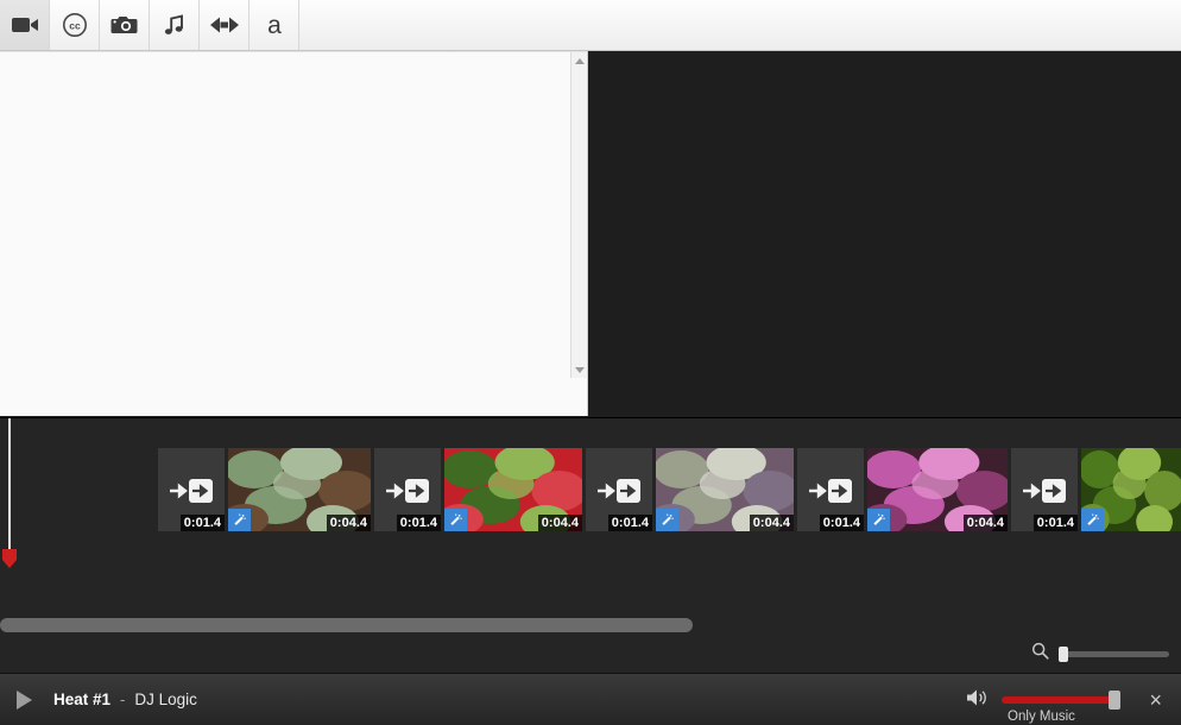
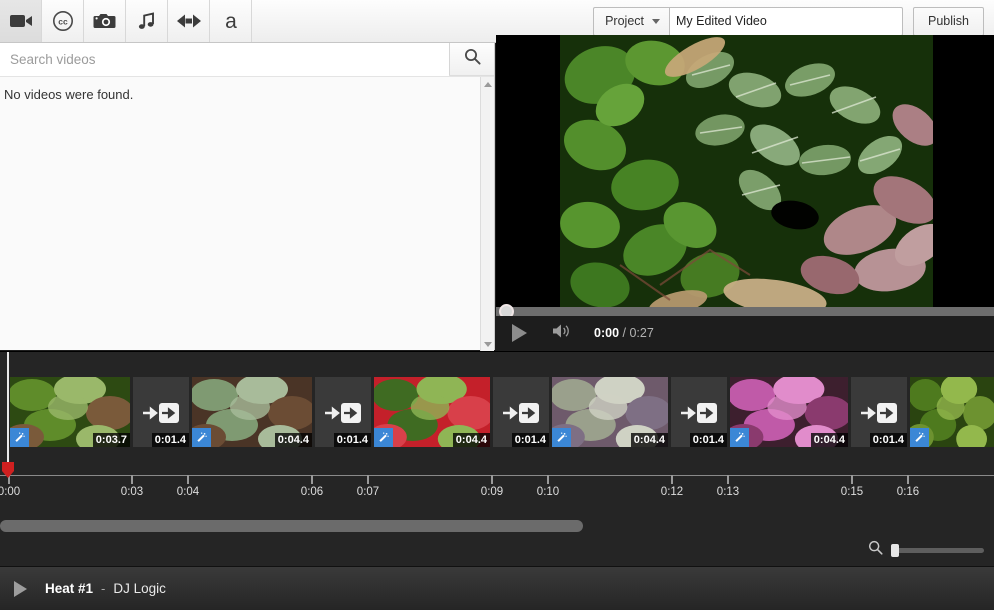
  cc
  a
+ Project
+ My Edited Video
+ Publish
+ Search videos
+ No videos were found.
+ 0:00 / 0:27
+ 0:03.7
  0:01.4
  0:04.4
  0:01.4
  0:04.4
  0:01.4
  0:04.4
  0:01.4
  0:04.4
  0:01.4
+ 0:00
+ 0:03
+ 0:04
+ 0:06
+ 0:07
+ 0:09
+ 0:10
+ 0:12
+ 0:13
+ 0:15
+ 0:16
  Heat #1
  -
  DJ Logic
- Only Music
- ×
